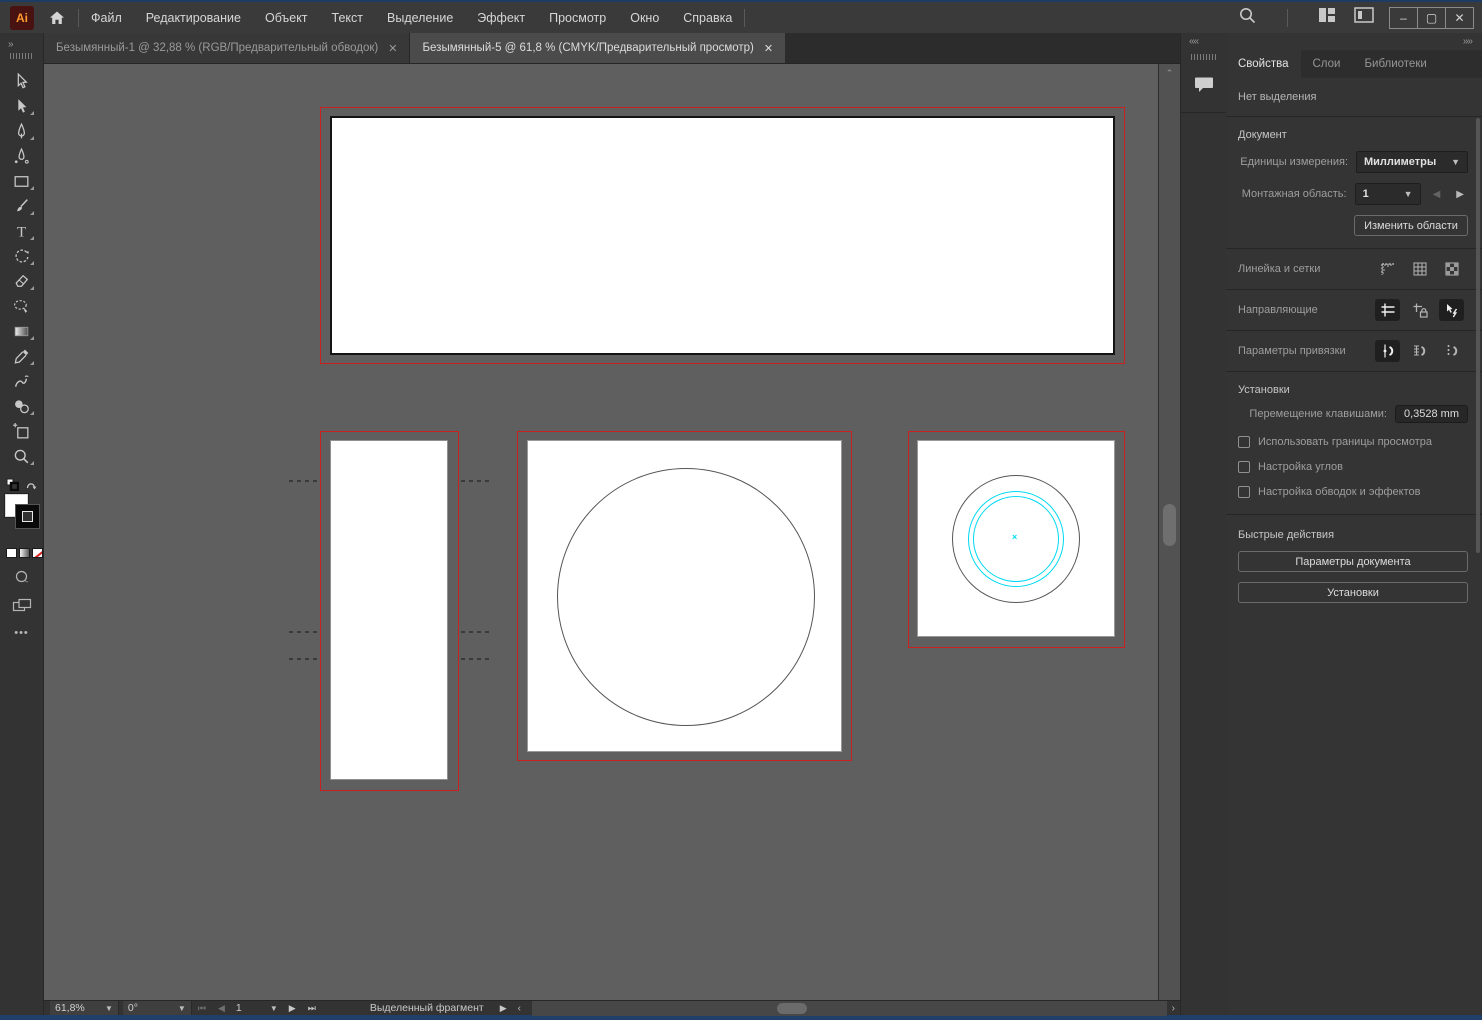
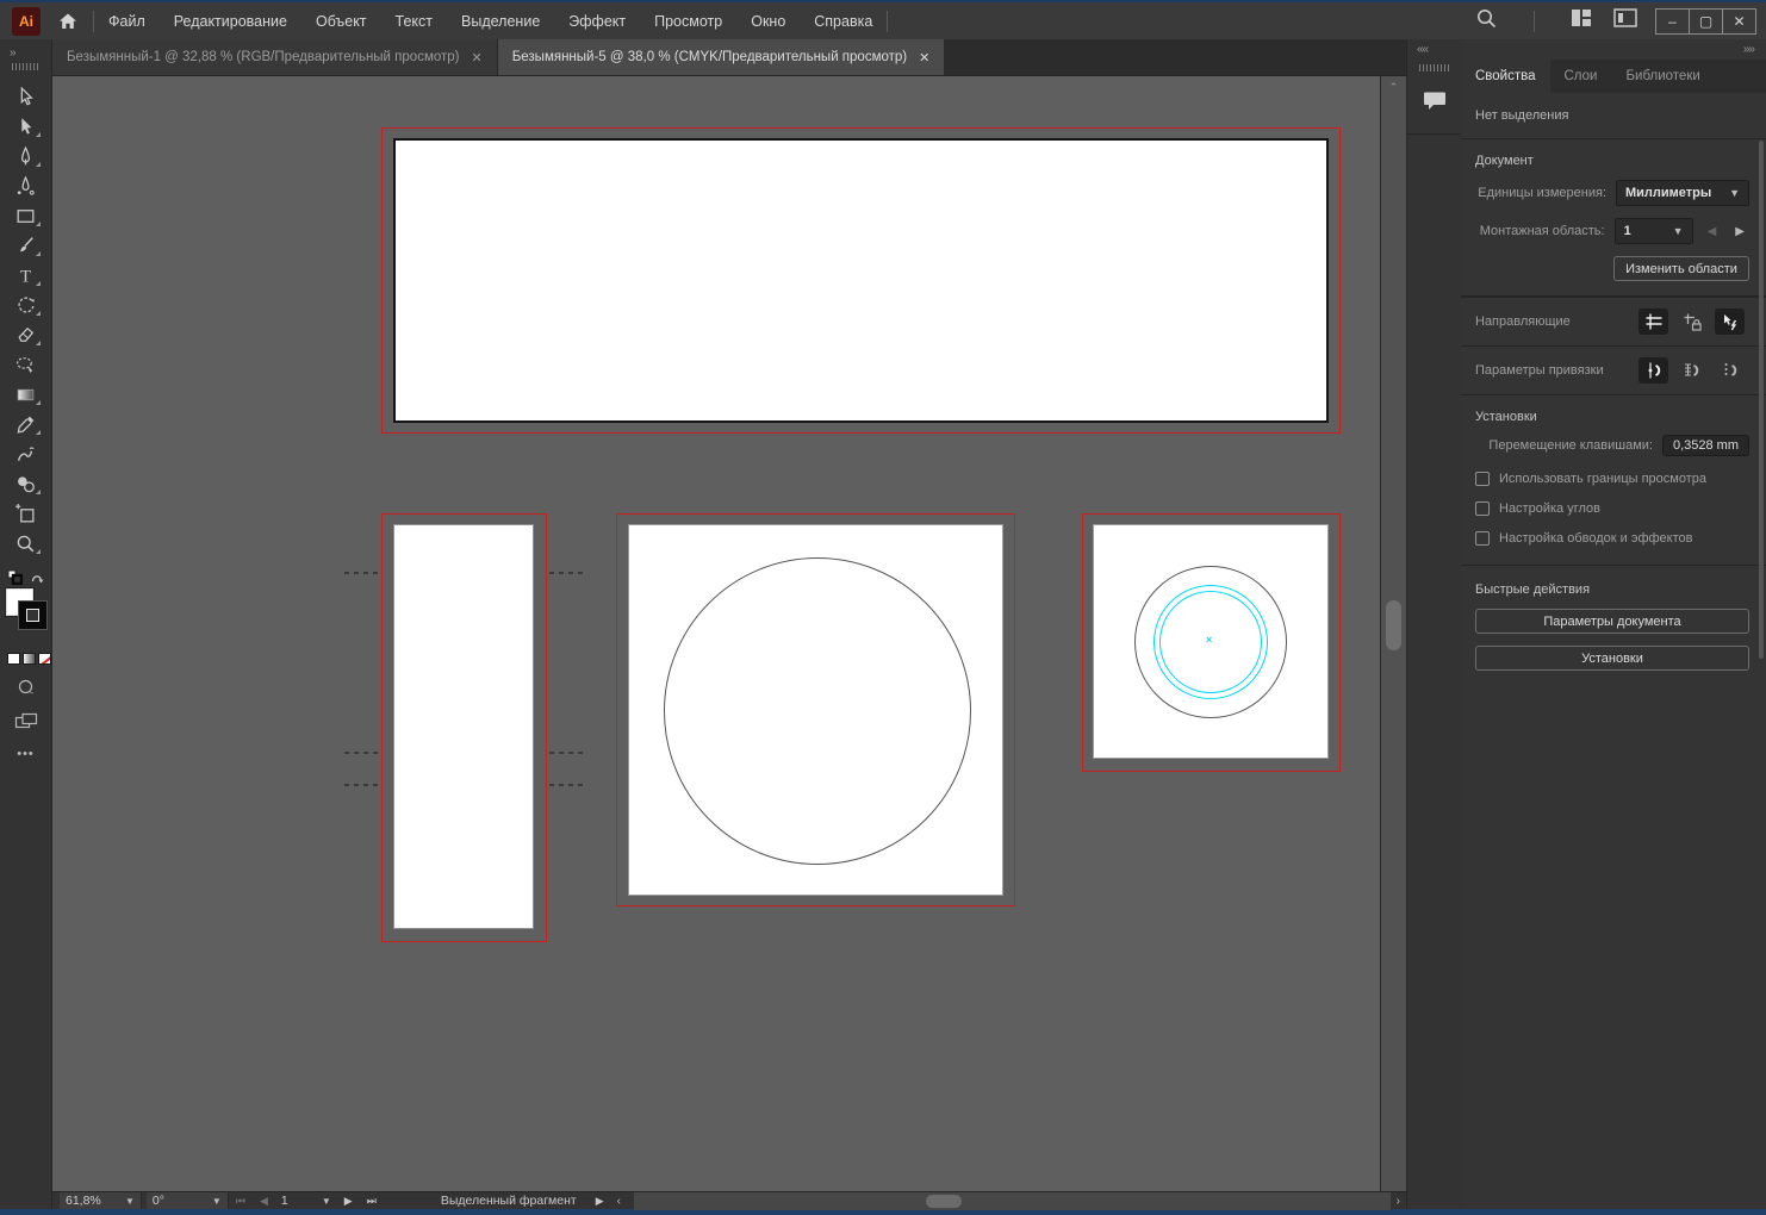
  Ai
  Файл
  Редактирование
  Объект
  Текст
  Выделение
  Эффект
  Просмотр
  Окно
  Справка
  –
  ▢
  ✕
  »
  T
  •••
- Безымянный-1 @ 32,88 % (RGB/Предварительный обводок)
+ Безымянный-1 @ 32,88 % (RGB/Предварительный просмотр)
  ✕
- Безымянный-5 @ 61,8 % (CMYK/Предварительный просмотр)
+ Безымянный-5 @ 38,0 % (CMYK/Предварительный просмотр)
  ✕
  ×
  ⌃
  61,8%
  ▼
  0°
  ▼
  ⏮
  ◀
  1
  ▼
  ▶
  ⏭
  Выделенный фрагмент
  ▶
  ‹
  ›
  ««
  »»
  Свойства
  Слои
  Библиотеки
  Нет выделения
  Документ
  Единицы измерения:
  Миллиметры
  ▼
  Монтажная область:
  1
  ▼
  ◀
  ▶
  Изменить области
- Линейка и сетки
  Направляющие
  Параметры привязки
  Установки
  Перемещение клавишами:
  0,3528 mm
  Использовать границы просмотра
  Настройка углов
  Настройка обводок и эффектов
  Быстрые действия
  Параметры документа
  Установки
